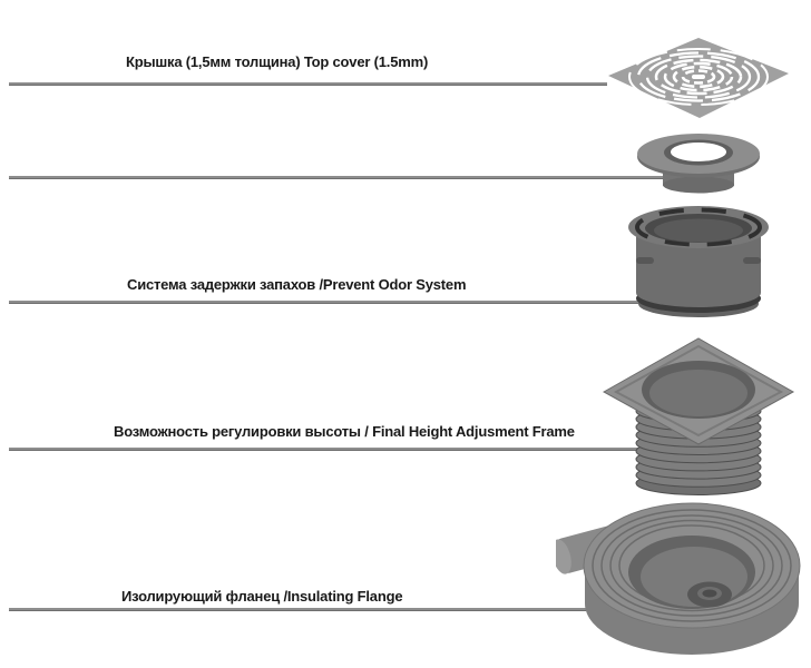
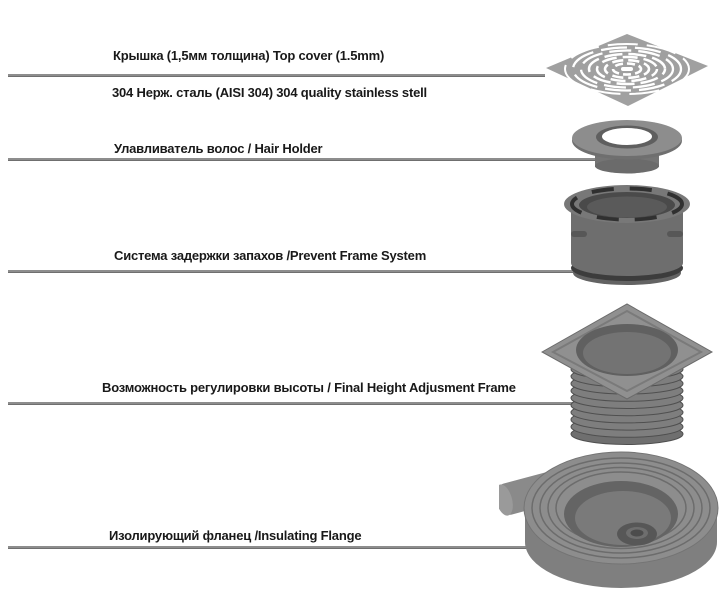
  Крышка (1,5мм толщина) Top cover (1.5mm)
+ 304 Нерж. сталь (AISI 304) 304 quality stainless stell
+ Улавливатель волос / Hair Holder
- Система задержки запахов /Prevent Odor System
+ Система задержки запахов /Prevent Frame System
  Возможность регулировки высоты / Final Height Adjusment Frame
  Изолирующий фланец /Insulating Flange
